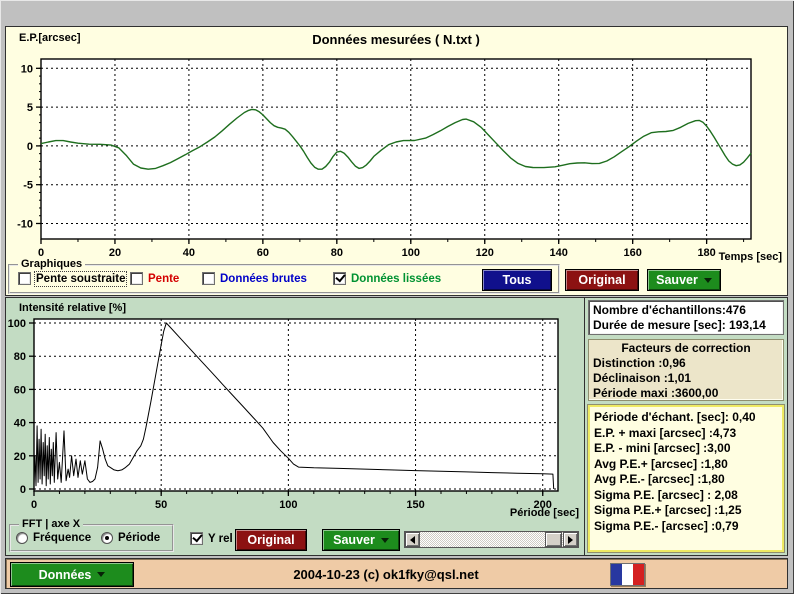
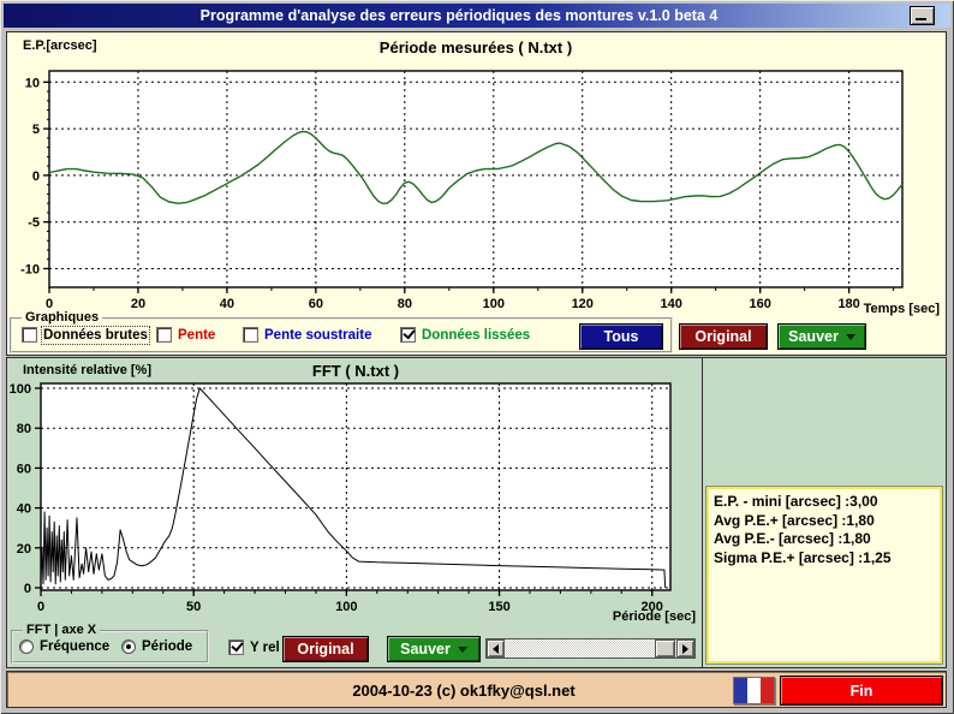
+ Programme d'analyse des erreurs périodiques des montures v.1.0 beta 4
  E.P.[arcsec]
- Données mesurées ( N.txt )
+ Période mesurées ( N.txt )
  0
  20
  40
  60
  80
  100
  120
  140
  160
  180
  10
  5
  0
  -5
  -10
  Temps [sec]
  Graphiques
- Pente soustraite
+ Données brutes
  Pente
- Données brutes
+ Pente soustraite
  Données lissées
  Tous
  Original
  Sauver
  Intensité relative [%]
+ FFT ( N.txt )
  0
  50
  100
  150
  200
  100
  80
  60
  40
  20
  0
  Période [sec]
  FFT | axe X
  Fréquence
  Période
  Y rel
  Original
  Sauver
- Nombre d'échantillons:476
- Durée de mesure [sec]: 193,14
- Facteurs de correction
- Distinction :0,96
- Déclinaison :1,01
- Période maxi :3600,00
- Période d'échant. [sec]: 0,40
- E.P. + maxi [arcsec] :4,73
  E.P. - mini [arcsec] :3,00
  Avg P.E.+ [arcsec] :1,80
  Avg P.E.- [arcsec] :1,80
- Sigma P.E. [arcsec] : 2,08
  Sigma P.E.+ [arcsec] :1,25
- Sigma P.E.- [arcsec] :0,79
- Données
  2004-10-23 (c) ok1fky@qsl.net
+ Fin
